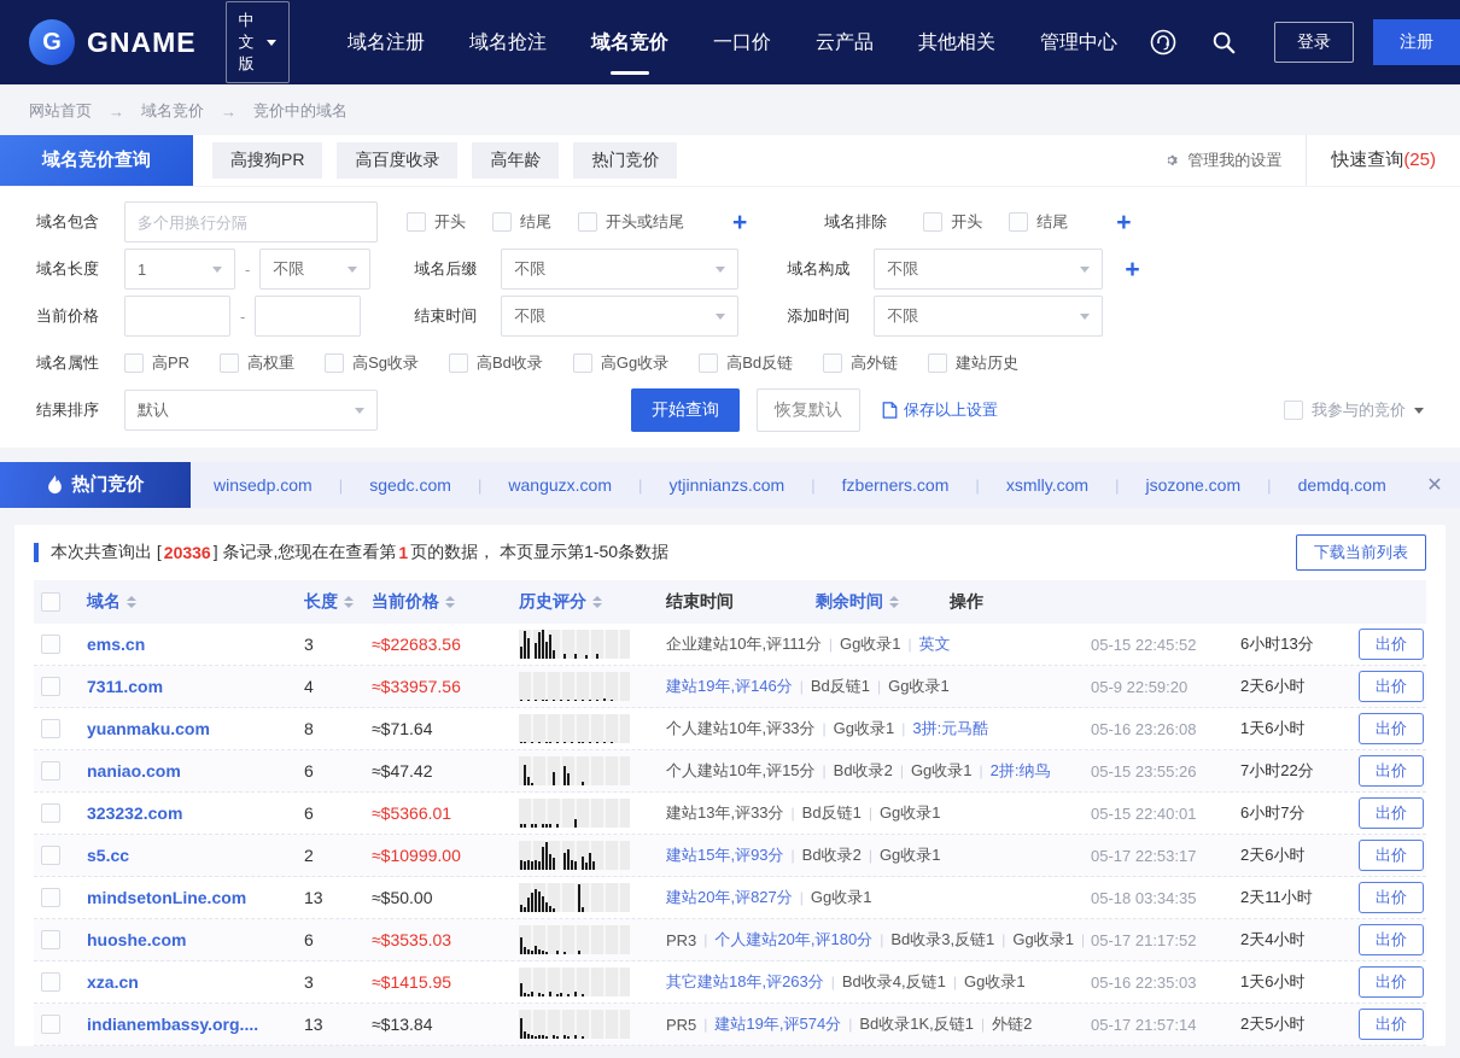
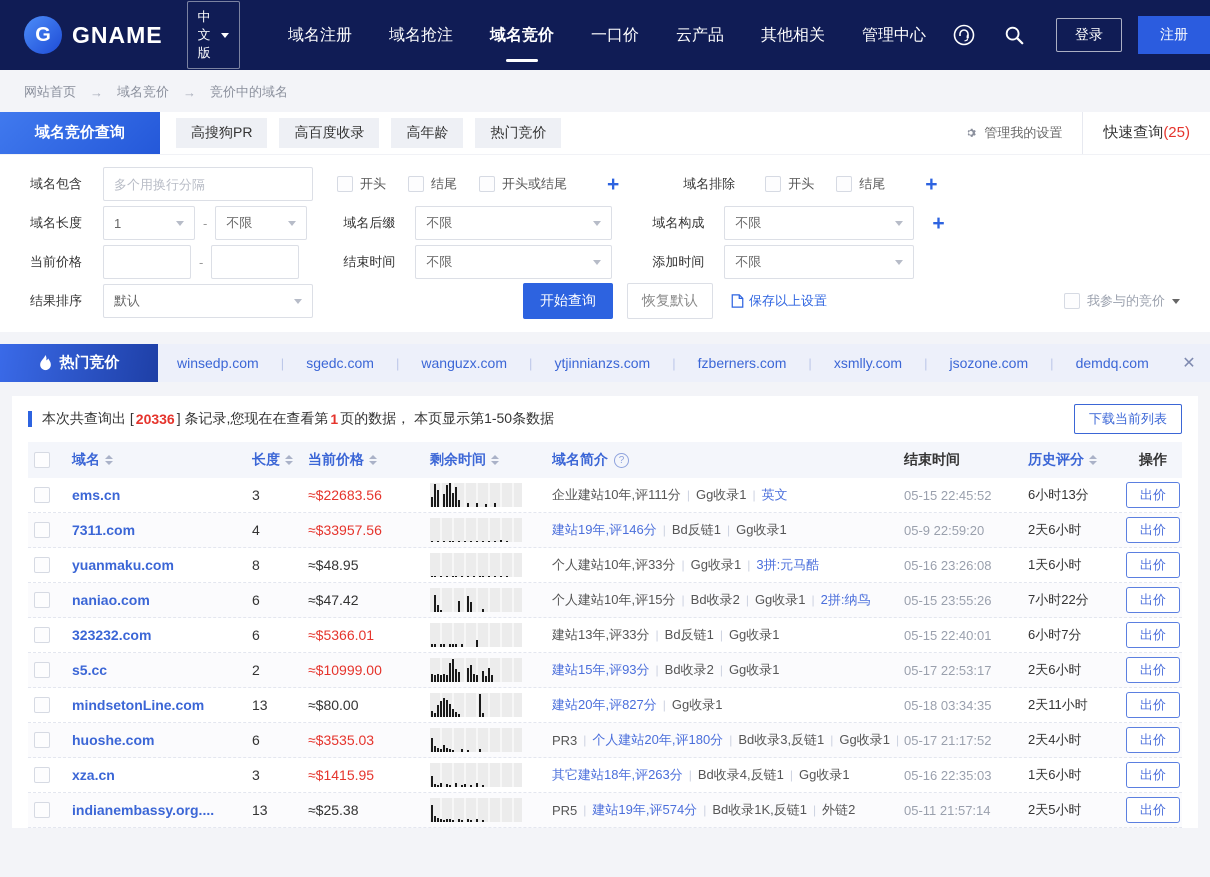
  G
  GNAME
  中文版
  域名注册
  域名抢注
  域名竞价
  一口价
  云产品
  其他相关
  管理中心
  登录
  注册
  网站首页
  →
  域名竞价
  →
  竞价中的域名
  域名竞价查询
  高搜狗PR
  高百度收录
  高年龄
  热门竞价
  管理我的设置
  快速查询(25)
  域名包含
  多个用换行分隔
  开头
  结尾
  开头或结尾
  +
  域名排除
  开头
  结尾
  +
  域名长度
  1
  -
  不限
  域名后缀
  不限
  域名构成
  不限
  +
  当前价格
  -
  结束时间
  不限
  添加时间
  不限
- 域名属性
- 高PR
- 高权重
- 高Sg收录
- 高Bd收录
- 高Gg收录
- 高Bd反链
- 高外链
- 建站历史
  结果排序
  默认
  开始查询
  恢复默认
  保存以上设置
  我参与的竞价
  热门竞价
  winsedp.com
  |
  sgedc.com
  |
  wanguzx.com
  |
  ytjinnianzs.com
  |
  fzberners.com
  |
  xsmlly.com
  |
  jsozone.com
  |
  demdq.com
  ✕
  本次共查询出 [
  20336
  ] 条记录,您现在在查看第
  1
  页的数据， 本页显示第1-50条数据
  下载当前列表
  域名
  长度
  当前价格
- 历史评分
+ 剩余时间
+ 域名简介
+ ?
  结束时间
- 剩余时间
+ 历史评分
  操作
  ems.cn
  3
  ≈$22683.56
  企业建站10年,评111分
  |
  Gg收录1
  |
  英文
  05-15 22:45:52
  6小时13分
  出价
  7311.com
  4
  ≈$33957.56
  建站19年,评146分
  |
  Bd反链1
  |
  Gg收录1
  05-9 22:59:20
  2天6小时
  出价
  yuanmaku.com
  8
- ≈$71.64
+ ≈$48.95
  个人建站10年,评33分
  |
  Gg收录1
  |
  3拼:元马酷
  05-16 23:26:08
  1天6小时
  出价
  naniao.com
  6
  ≈$47.42
  个人建站10年,评15分
  |
  Bd收录2
  |
  Gg收录1
  |
  2拼:纳鸟
  05-15 23:55:26
  7小时22分
  出价
  323232.com
  6
  ≈$5366.01
  建站13年,评33分
  |
  Bd反链1
  |
  Gg收录1
  05-15 22:40:01
  6小时7分
  出价
  s5.cc
  2
  ≈$10999.00
  建站15年,评93分
  |
  Bd收录2
  |
  Gg收录1
  05-17 22:53:17
  2天6小时
  出价
  mindsetonLine.com
  13
- ≈$50.00
+ ≈$80.00
  建站20年,评827分
  |
  Gg收录1
  05-18 03:34:35
  2天11小时
  出价
  huoshe.com
  6
  ≈$3535.03
  PR3
  |
  个人建站20年,评180分
  |
  Bd收录3,反链1
  |
  Gg收录1
  |
  05-17 21:17:52
  2天4小时
  出价
  xza.cn
  3
  ≈$1415.95
  其它建站18年,评263分
  |
  Bd收录4,反链1
  |
  Gg收录1
  05-16 22:35:03
  1天6小时
  出价
  indianembassy.org....
  13
- ≈$13.84
+ ≈$25.38
  PR5
  |
  建站19年,评574分
  |
  Bd收录1K,反链1
  |
  外链2
- 05-17 21:57:14
+ 05-11 21:57:14
  2天5小时
  出价
